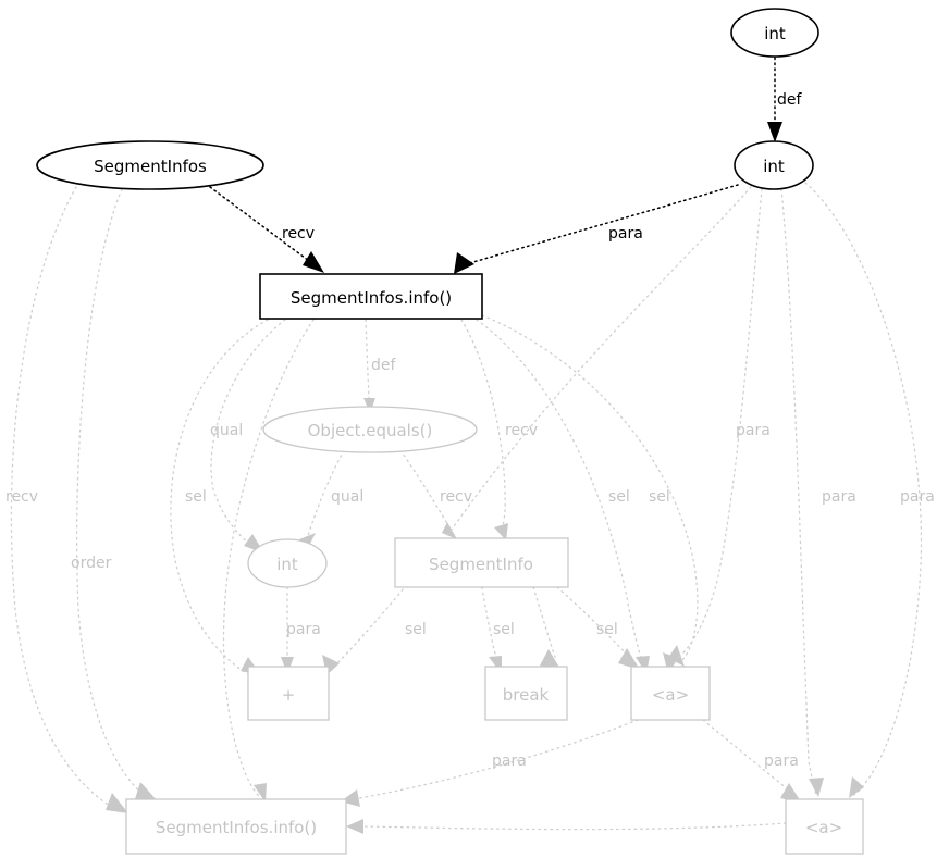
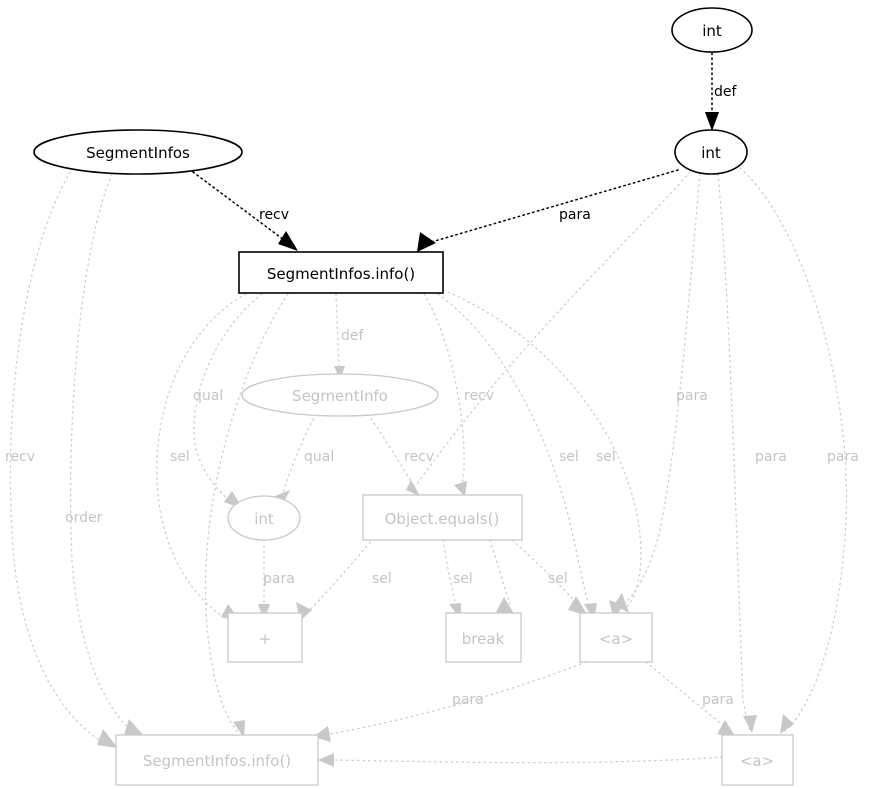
- Object.equals()
+ SegmentInfo
  int
- SegmentInfo
+ Object.equals()
  +
  break
  <a>
  SegmentInfos.info()
  <a>
  def
  qual
  recv
  para
  recv
  sel
  qual
  recv
  sel
  sel
  para
  para
  order
  para
  sel
  sel
  sel
  para
  para
  int
  int
  SegmentInfos
  SegmentInfos.info()
  def
  recv
  para
